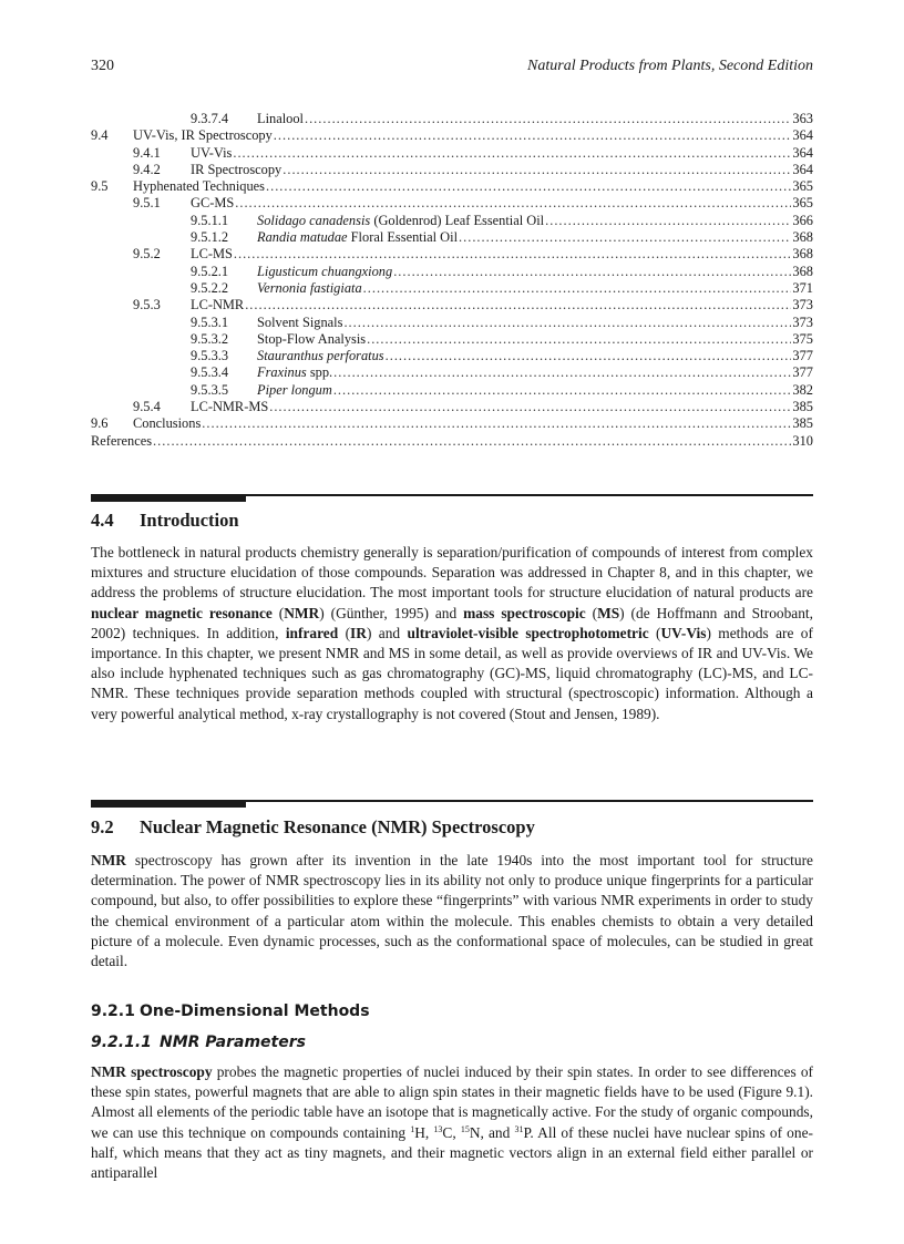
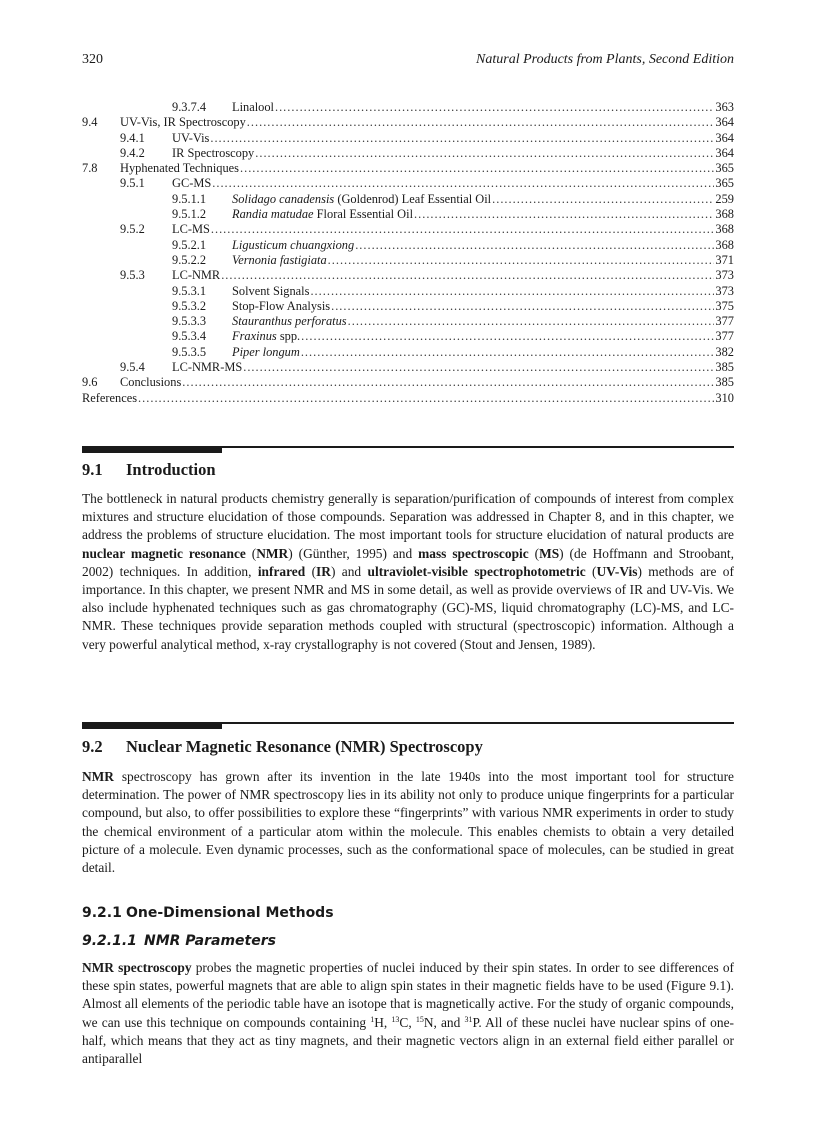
  320
  Natural Products from Plants, Second Edition
  9.3.7.4
  Linalool
  363
  9.4
  UV-Vis, IR Spectroscopy
  364
  9.4.1
  UV-Vis
  364
  9.4.2
  IR Spectroscopy
  364
- 9.5
+ 7.8
  Hyphenated Techniques
  365
  9.5.1
  GC-MS
  365
  9.5.1.1
  Solidago canadensis (Goldenrod) Leaf Essential Oil
- 366
+ 259
  9.5.1.2
  Randia matudae Floral Essential Oil
  368
  9.5.2
  LC-MS
  368
  9.5.2.1
  Ligusticum chuangxiong
  368
  9.5.2.2
  Vernonia fastigiata
  371
  9.5.3
  LC-NMR
  373
  9.5.3.1
  Solvent Signals
  373
  9.5.3.2
  Stop-Flow Analysis
  375
  9.5.3.3
  Stauranthus perforatus
  377
  9.5.3.4
  Fraxinus spp.
  377
  9.5.3.5
  Piper longum
  382
  9.5.4
  LC-NMR-MS
  385
  9.6
  Conclusions
  385
  References
  310
- 4.4 Introduction
+ 9.1 Introduction
  The bottleneck in natural products chemistry generally is separation/purification of compounds of interest from complex mixtures and structure elucidation of those compounds. Separation was addressed in Chapter 8, and in this chapter, we address the problems of structure elucidation. The most important tools for structure elucidation of natural products are nuclear magnetic resonance (NMR) (Günther, 1995) and mass spectroscopic (MS) (de Hoffmann and Stroobant, 2002) techniques. In addition, infrared (IR) and ultraviolet-visible spectrophotometric (UV-Vis) methods are of importance. In this chapter, we present NMR and MS in some detail, as well as provide overviews of IR and UV-Vis. We also include hyphenated techniques such as gas chromatography (GC)-MS, liquid chromatography (LC)-MS, and LC-NMR. These techniques provide separation methods coupled with structural (spectroscopic) information. Although a very powerful analytical method, x-ray crystallography is not covered (Stout and Jensen, 1989).
  9.2 Nuclear Magnetic Resonance (NMR) Spectroscopy
  NMR spectroscopy has grown after its invention in the late 1940s into the most important tool for structure determination. The power of NMR spectroscopy lies in its ability not only to produce unique fingerprints for a particular compound, but also, to offer possibilities to explore these “fingerprints” with various NMR experiments in order to study the chemical environment of a particular atom within the molecule. This enables chemists to obtain a very detailed picture of a molecule. Even dynamic processes, such as the conformational space of molecules, can be studied in great detail.
  9.2.1 One-Dimensional Methods
  9.2.1.1 NMR Parameters
  NMR spectroscopy probes the magnetic properties of nuclei induced by their spin states. In order to see differences of these spin states, powerful magnets that are able to align spin states in their magnetic fields have to be used (Figure 9.1). Almost all elements of the periodic table have an isotope that is magnetically active. For the study of organic compounds, we can use this technique on compounds containing 1H, 13C, 15N, and 31P. All of these nuclei have nuclear spins of one-half, which means that they act as tiny magnets, and their magnetic vectors align in an external field either parallel or antiparallel
